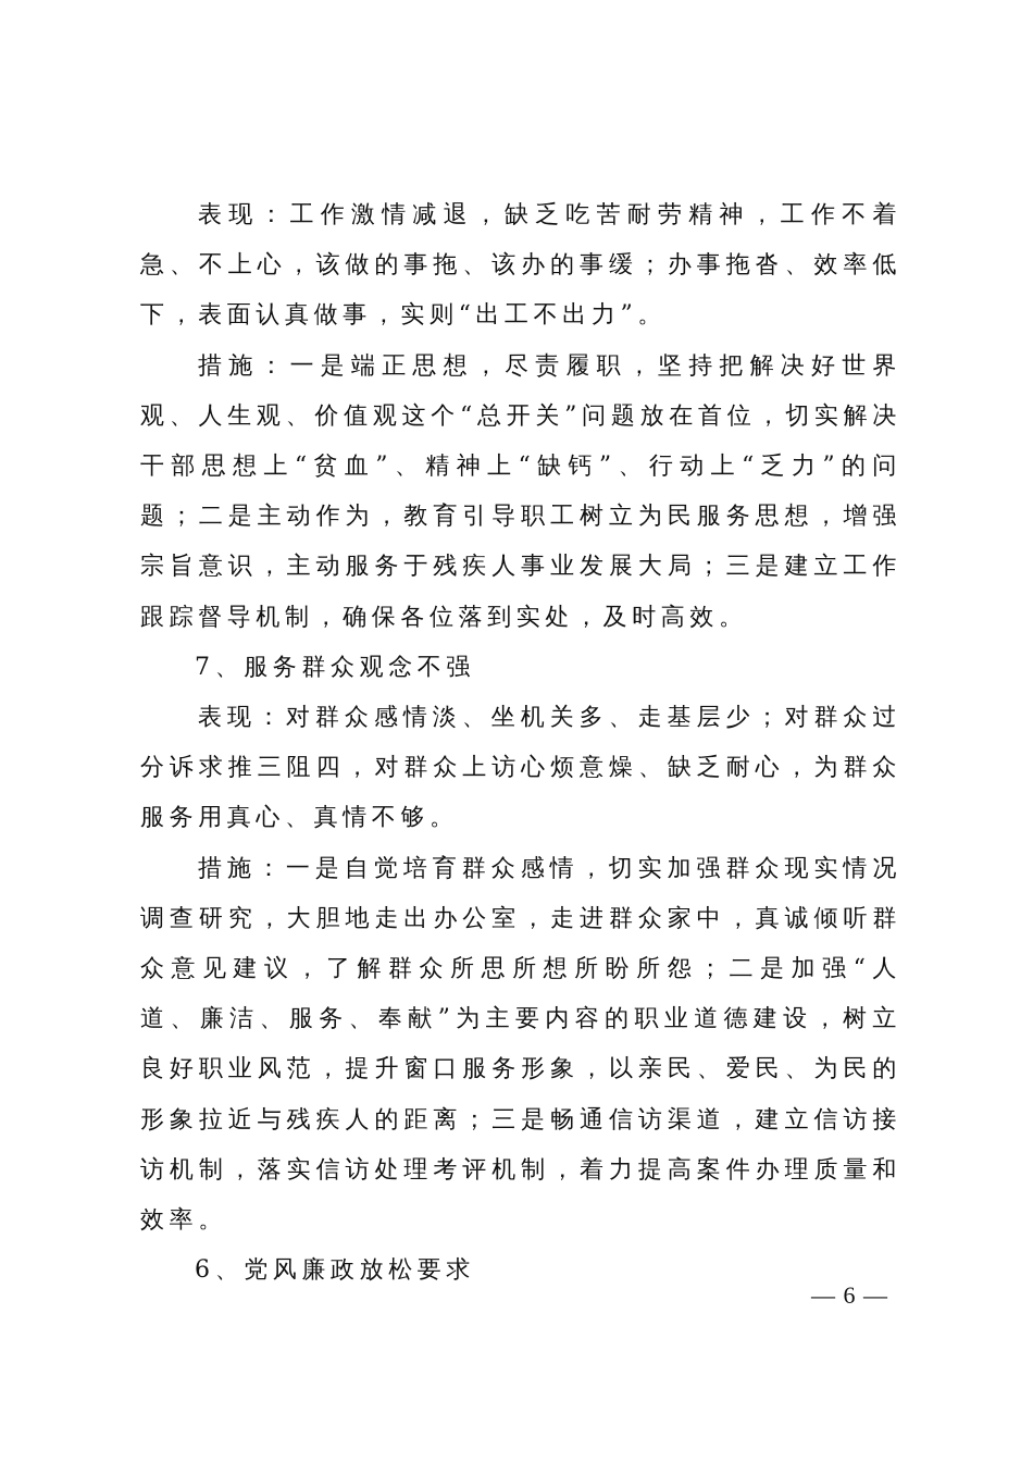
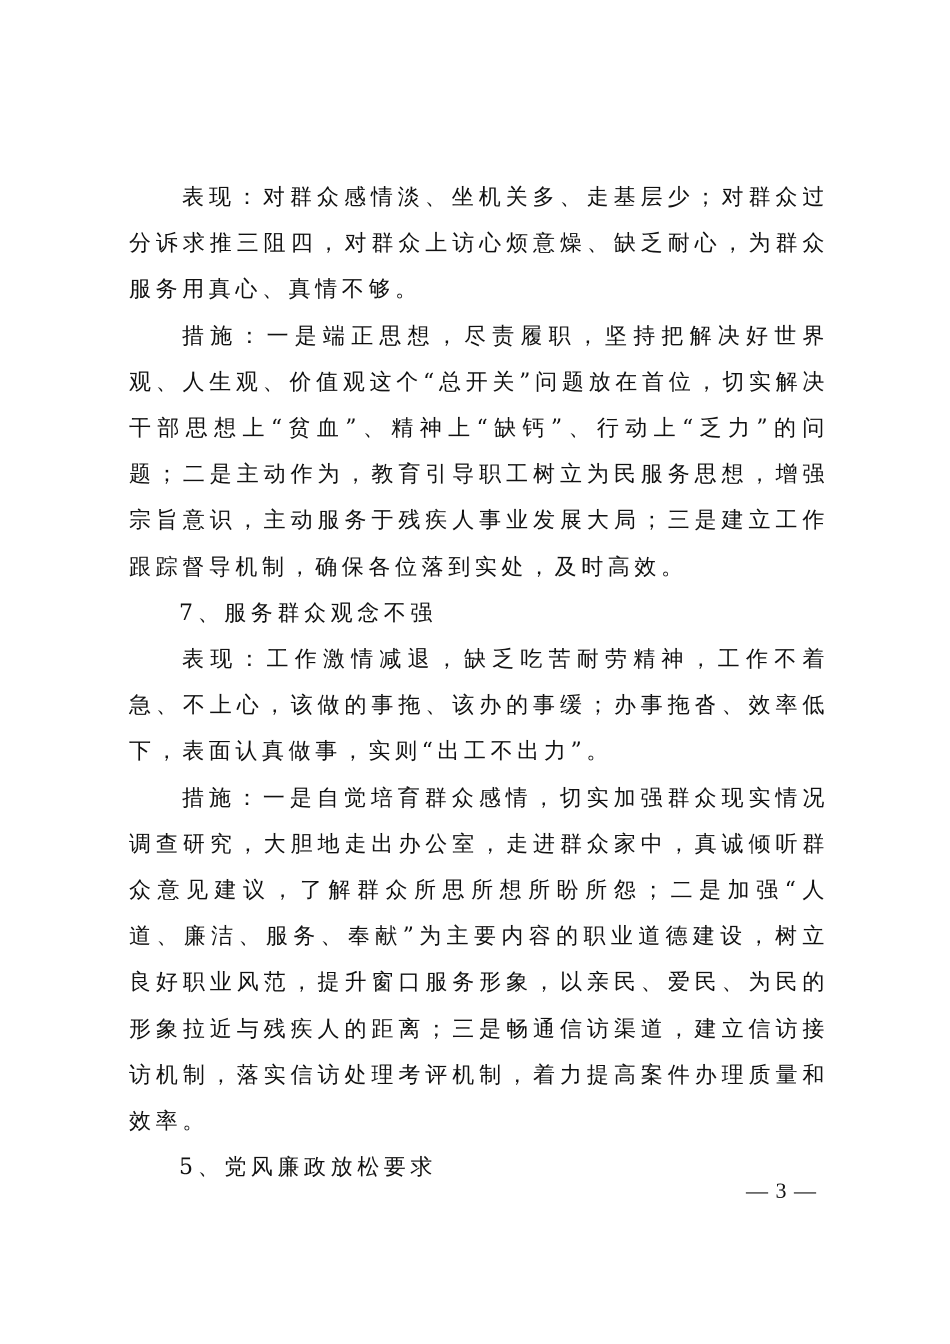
- 表现：工作激情减退，缺乏吃苦耐劳精神，工作不着急、不上心，该做的事拖、该办的事缓；办事拖沓、效率低下，表面认真做事，实则“出工不出力”。
+ 表现：对群众感情淡、坐机关多、走基层少；对群众过分诉求推三阻四，对群众上访心烦意燥、缺乏耐心，为群众服务用真心、真情不够。
  措施：一是端正思想，尽责履职，坚持把解决好世界观、人生观、价值观这个“总开关”问题放在首位，切实解决干部思想上“贫血”、精神上“缺钙”、行动上“乏力”的问题；二是主动作为，教育引导职工树立为民服务思想，增强宗旨意识，主动服务于残疾人事业发展大局；三是建立工作跟踪督导机制，确保各位落到实处，及时高效。
  7、服务群众观念不强
- 表现：对群众感情淡、坐机关多、走基层少；对群众过分诉求推三阻四，对群众上访心烦意燥、缺乏耐心，为群众服务用真心、真情不够。
+ 表现：工作激情减退，缺乏吃苦耐劳精神，工作不着急、不上心，该做的事拖、该办的事缓；办事拖沓、效率低下，表面认真做事，实则“出工不出力”。
  措施：一是自觉培育群众感情，切实加强群众现实情况调查研究，大胆地走出办公室，走进群众家中，真诚倾听群众意见建议，了解群众所思所想所盼所怨；二是加强“人道、廉洁、服务、奉献”为主要内容的职业道德建设，树立良好职业风范，提升窗口服务形象，以亲民、爱民、为民的形象拉近与残疾人的距离；三是畅通信访渠道，建立信访接访机制，落实信访处理考评机制，着力提高案件办理质量和效率。
- 6、党风廉政放松要求
+ 5、党风廉政放松要求
- — 6 —
+ — 3 —
